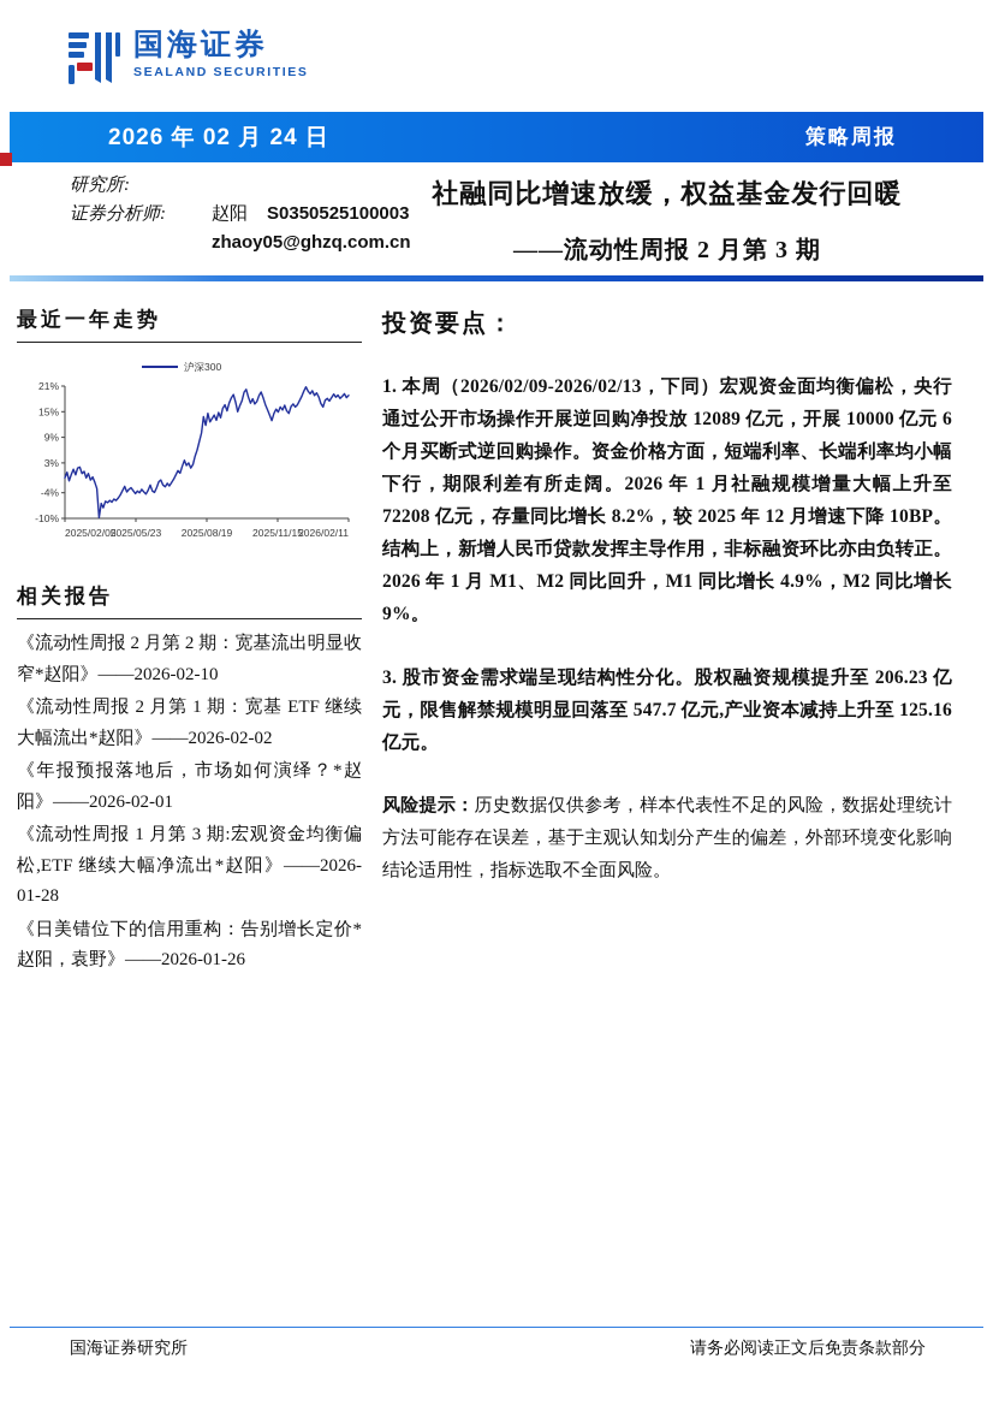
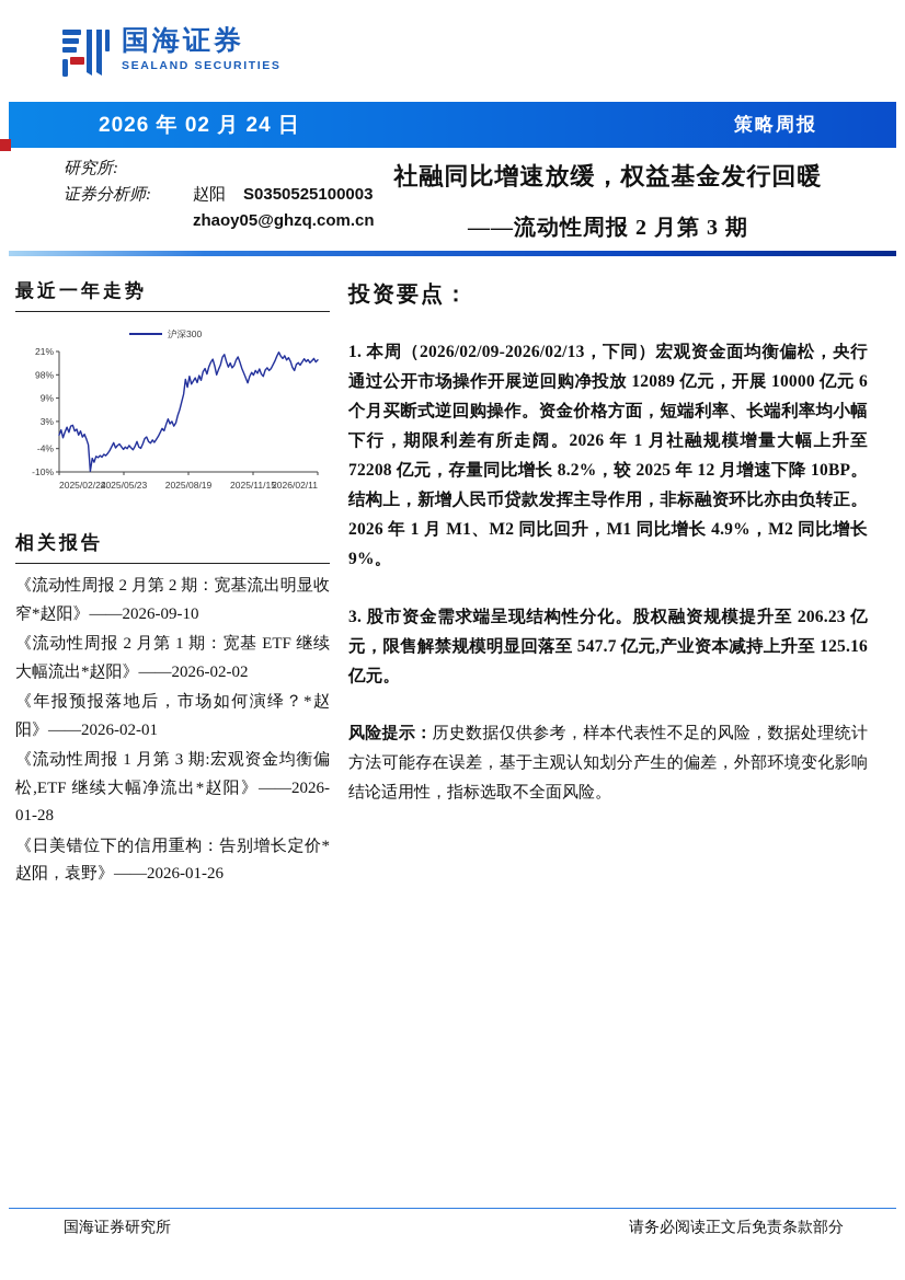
  国海证券
  SEALAND SECURITIES
  2026 年 02 月 24 日
  策略周报
  研究所:
  证券分析师:
  赵阳
  S0350525100003
  zhaoy05@ghzq.com.cn
  社融同比增速放缓，权益基金发行回暖
  ——流动性周报 2 月第 3 期
  最近一年走势
  沪深300
  21%
- 15%
+ 98%
  9%
  3%
  -4%
  -10%
- 2025/02/05
+ 2025/02/24
  2025/05/23
  2025/08/19
  2025/11/15
  2026/02/11
  相关报告
- 《流动性周报 2 月第 2 期：宽基流出明显收窄*赵阳》——2026-02-10
+ 《流动性周报 2 月第 2 期：宽基流出明显收窄*赵阳》——2026-09-10
  《流动性周报 2 月第 1 期：宽基 ETF 继续大幅流出*赵阳》——2026-02-02
  《年报预报落地后，市场如何演绎？*赵阳》——2026-02-01
  《流动性周报 1 月第 3 期:宏观资金均衡偏松,ETF 继续大幅净流出*赵阳》——2026-01-28
  《日美错位下的信用重构：告别增长定价*赵阳，袁野》——2026-01-26
  投资要点：
  1. 本周（2026/02/09-2026/02/13，下同）宏观资金面均衡偏松，央行通过公开市场操作开展逆回购净投放 12089 亿元，开展 10000 亿元 6 个月买断式逆回购操作。资金价格方面，短端利率、长端利率均小幅下行，期限利差有所走阔。2026 年 1 月社融规模增量大幅上升至 72208 亿元，存量同比增长 8.2%，较 2025 年 12 月增速下降 10BP。结构上，新增人民币贷款发挥主导作用，非标融资环比亦由负转正。2026 年 1 月 M1、M2 同比回升，M1 同比增长 4.9%，M2 同比增长 9%。
  3. 股市资金需求端呈现结构性分化。股权融资规模提升至 206.23 亿元，限售解禁规模明显回落至 547.7 亿元,产业资本减持上升至 125.16 亿元。
  风险提示：历史数据仅供参考，样本代表性不足的风险，数据处理统计方法可能存在误差，基于主观认知划分产生的偏差，外部环境变化影响结论适用性，指标选取不全面风险。
  国海证券研究所
  请务必阅读正文后免责条款部分
